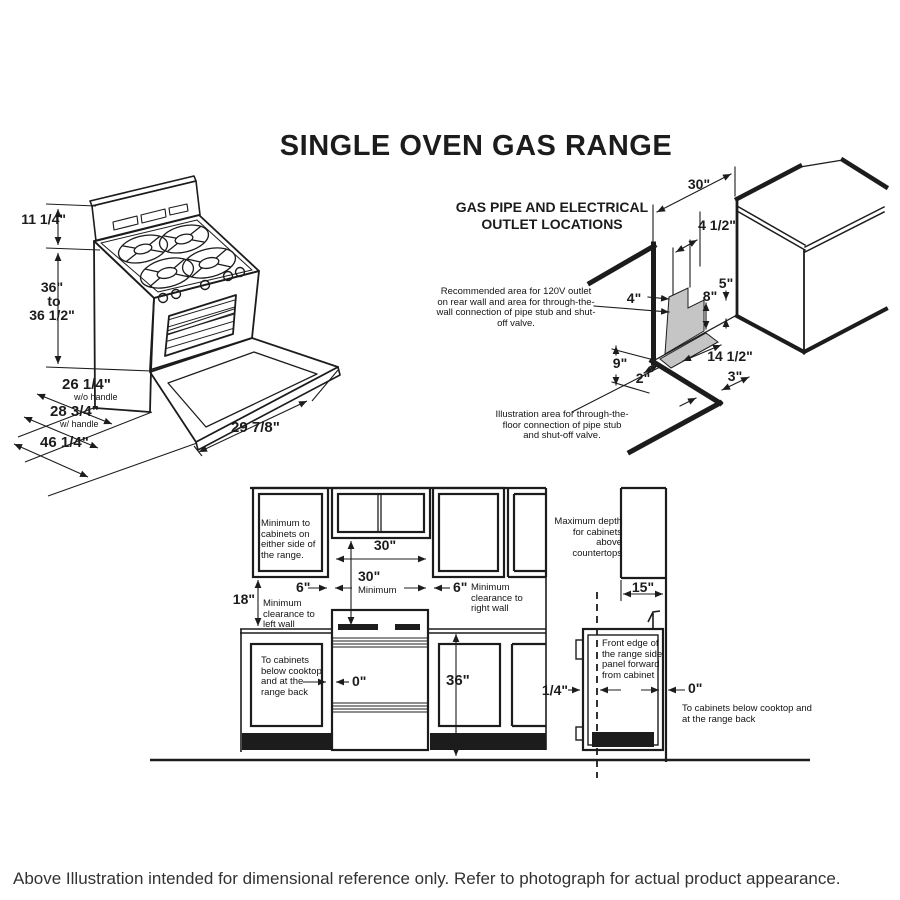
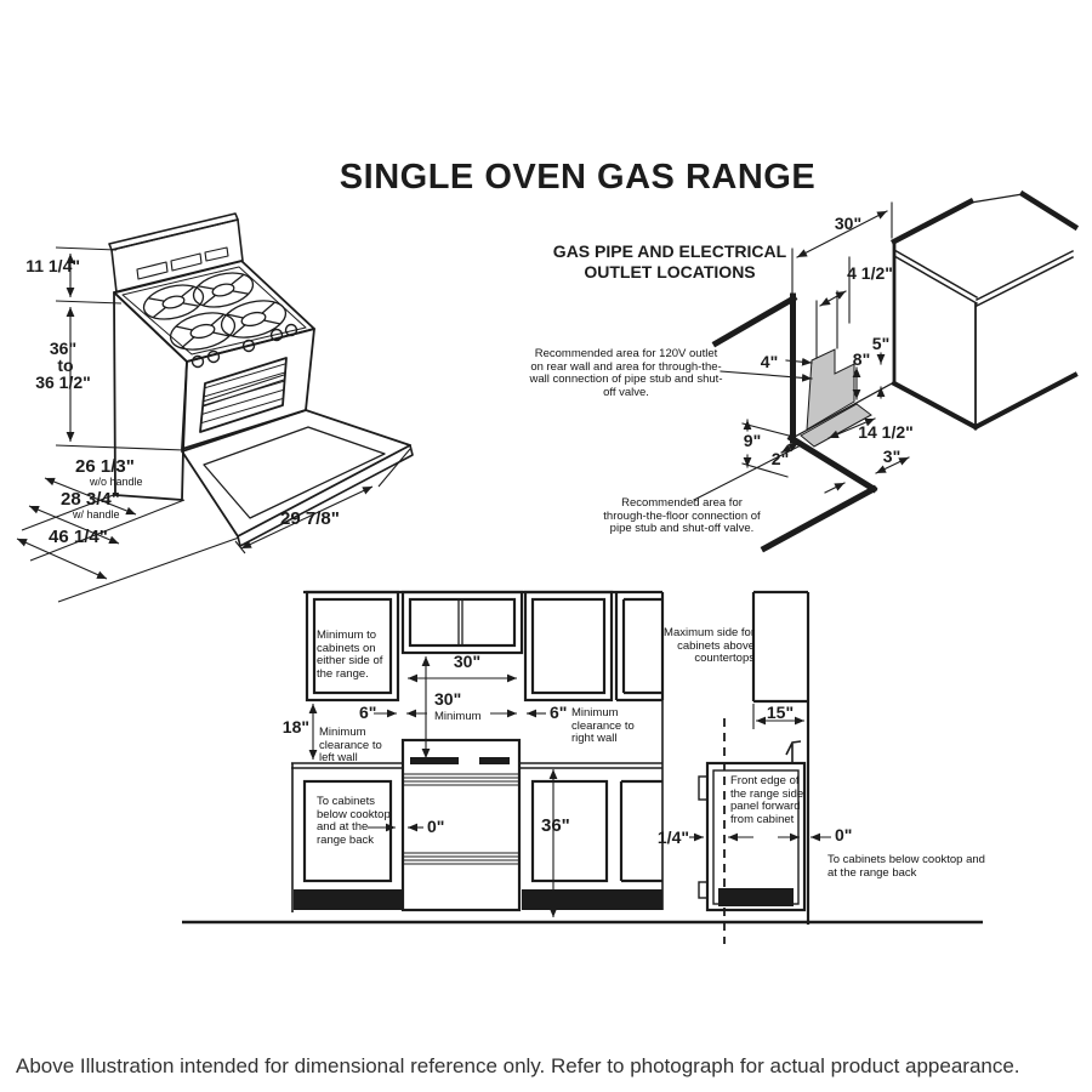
  SINGLE OVEN GAS RANGE
  11 1/4"
  36"
  to
  36 1/2"
- 26 1/4"
+ 26 1/3"
  w/o handle
  28 3/4"
  w/ handle
  46 1/4"
  29 7/8"
  GAS PIPE AND ELECTRICAL
  OUTLET LOCATIONS
  30"
  4 1/2"
  5"
  4"
  8"
  9"
  2"
  14 1/2"
  3"
  Recommended area for 120V outlet on rear wall and area for through-the-wall connection of pipe stub and shut-off valve.
- Illustration area for through-the-floor connection of pipe stub and shut-off valve.
+ Recommended area for through-the-floor connection of pipe stub and shut-off valve.
  Minimum to cabinets on either side of the range.
  30"
  30"
  Minimum
  6"
  6"
  Minimum clearance to right wall
  18"
  Minimum clearance to left wall
  To cabinets below cooktop and at the range back
  0"
  36"
- Maximum depth for cabinets above countertops
+ Maximum side for cabinets above countertops
  15"
  Front edge of the range side panel forward from cabinet
  1/4"
  0"
  To cabinets below cooktop and at the range back
  Above Illustration intended for dimensional reference only. Refer to photograph for actual product appearance.
